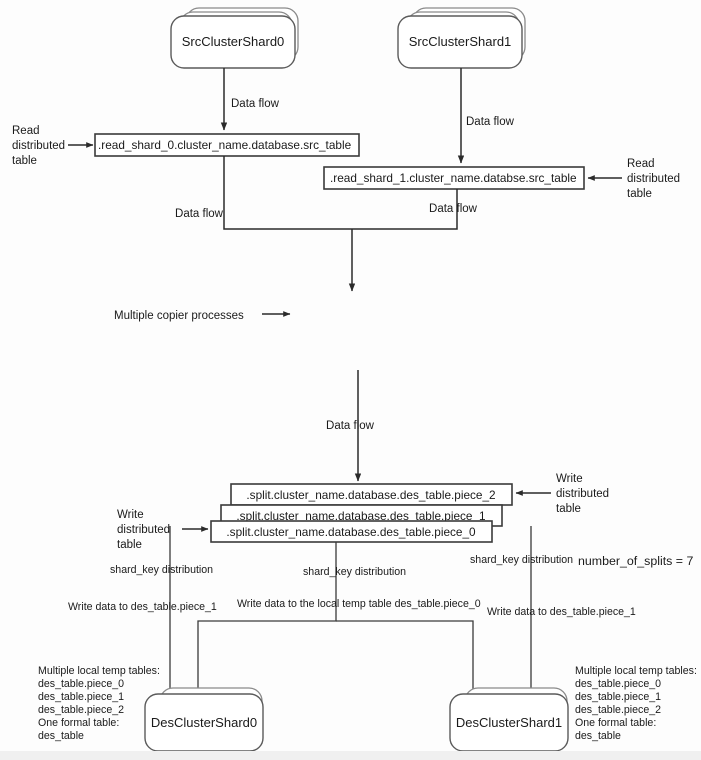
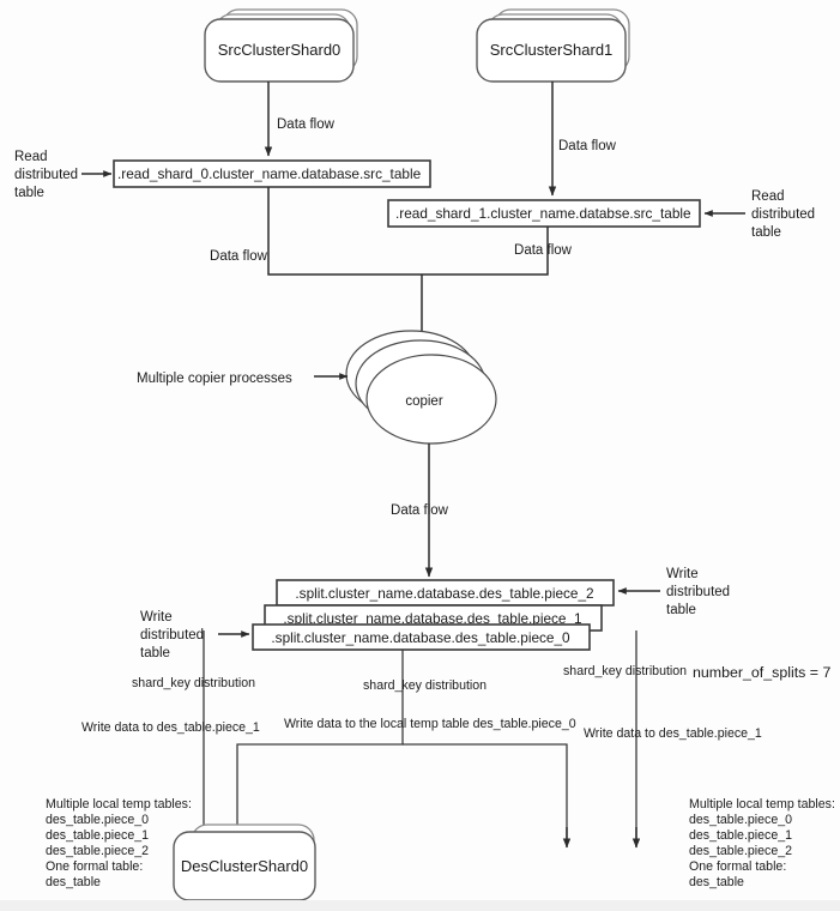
  SrcClusterShard0
  SrcClusterShard1
  Data flow
  Data flow
  .read_shard_0.cluster_name.database.src_table
  Read
  distributed
  table
  .read_shard_1.cluster_name.databse.src_table
  Read
  distributed
  table
  Data flow
  Data flow
+ copier
  Multiple copier processes
  Data flow
  .split.cluster_name.database.des_table.piece_2
  .split.cluster_name.database.des_table.piece_1
  .split.cluster_name.database.des_table.piece_0
  Write
  distributed
  table
  Write
  distributed
  table
  number_of_splits = 7
  shard_key distribution
  shard_key distribution
  shard_key distribution
  Write data to des_table.piece_1
  Write data to the local temp table des_table.piece_0
  Write data to des_table.piece_1
  DesClusterShard0
- DesClusterShard1
  Multiple local temp tables:
  des_table.piece_0
  des_table.piece_1
  des_table.piece_2
  One formal table:
  des_table
  Multiple local temp tables:
  des_table.piece_0
  des_table.piece_1
  des_table.piece_2
  One formal table:
  des_table
